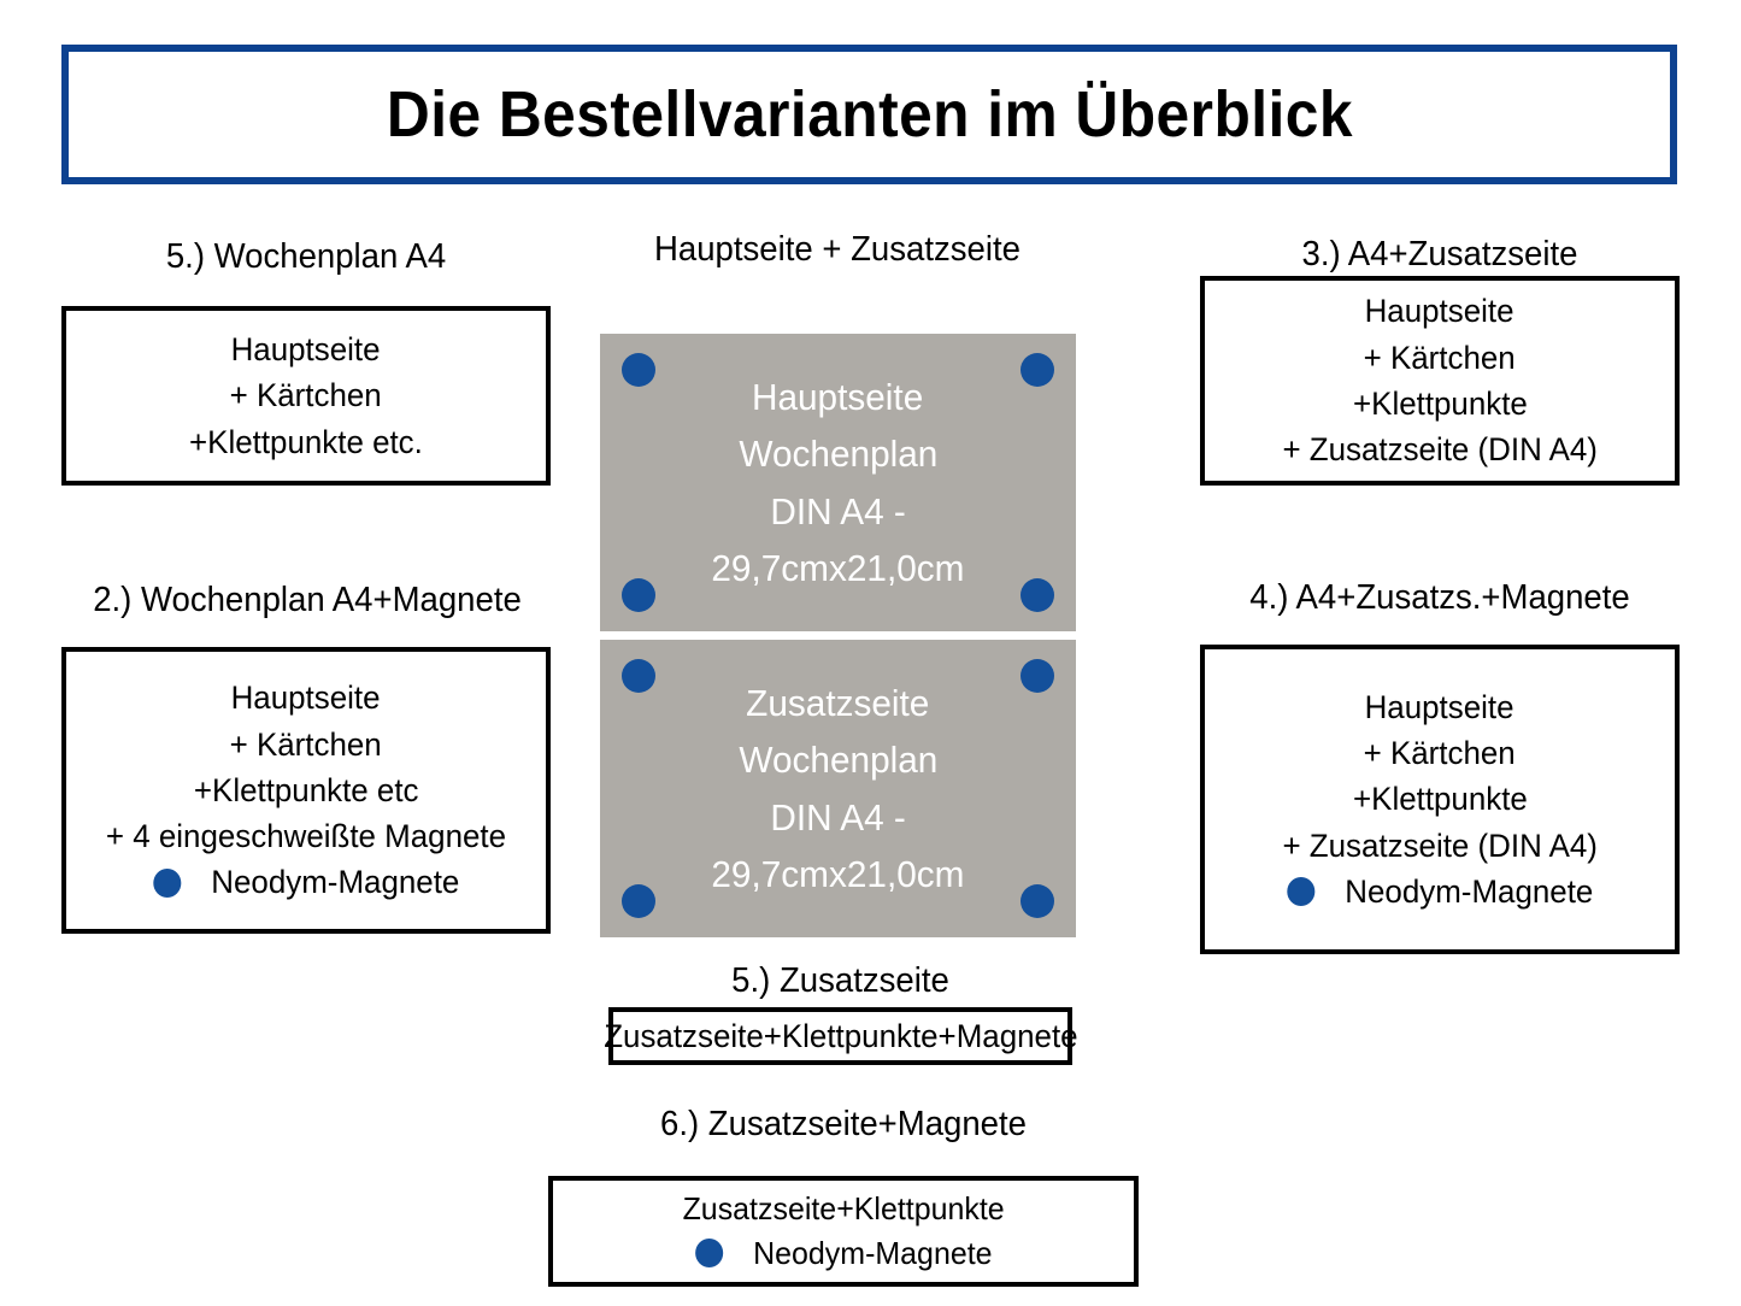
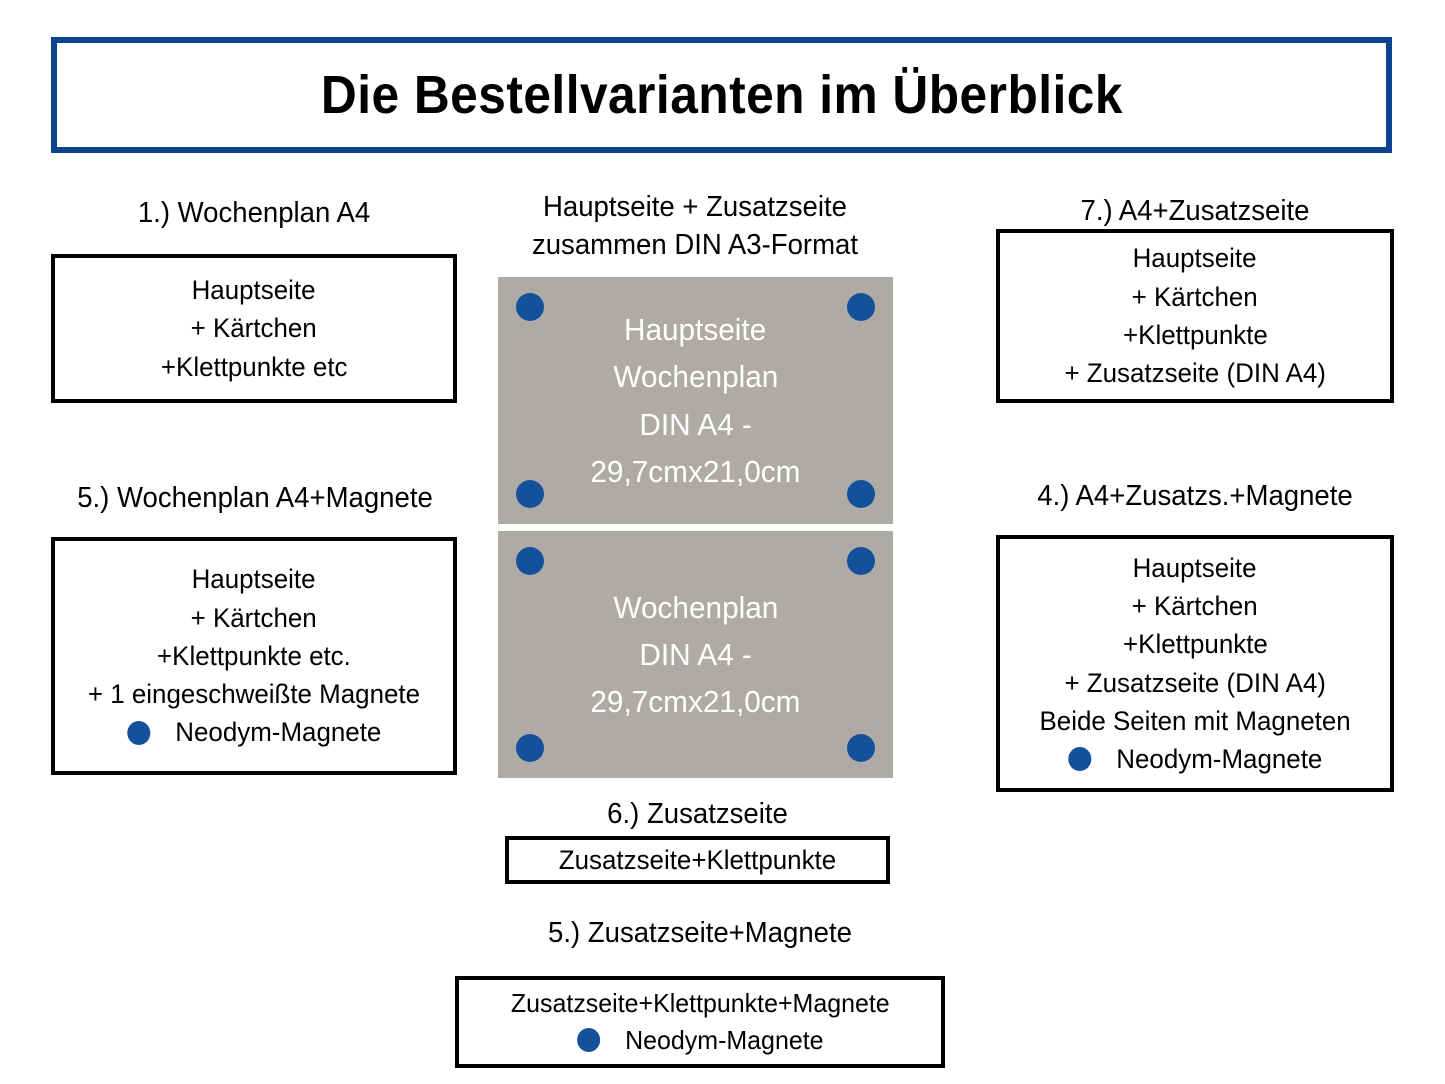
  Die Bestellvarianten im Überblick
- 5.) Wochenplan A4
+ 1.) Wochenplan A4
  Hauptseite
  + Kärtchen
- +Klettpunkte etc.
+ +Klettpunkte etc
- 2.) Wochenplan A4+Magnete
+ 5.) Wochenplan A4+Magnete
  Hauptseite
  + Kärtchen
- +Klettpunkte etc
+ +Klettpunkte etc.
- + 4 eingeschweißte Magnete
+ + 1 eingeschweißte Magnete
  Neodym-Magnete
  Hauptseite + Zusatzseite
+ zusammen DIN A3-Format
  Hauptseite
  Wochenplan
  DIN A4 -
  29,7cmx21,0cm
- Zusatzseite
  Wochenplan
  DIN A4 -
  29,7cmx21,0cm
- 3.) A4+Zusatzseite
+ 7.) A4+Zusatzseite
  Hauptseite
  + Kärtchen
  +Klettpunkte
  + Zusatzseite (DIN A4)
  4.) A4+Zusatzs.+Magnete
  Hauptseite
  + Kärtchen
  +Klettpunkte
  + Zusatzseite (DIN A4)
+ Beide Seiten mit Magneten
  Neodym-Magnete
- 5.) Zusatzseite
+ 6.) Zusatzseite
- Zusatzseite+Klettpunkte+Magnete
+ Zusatzseite+Klettpunkte
- 6.) Zusatzseite+Magnete
+ 5.) Zusatzseite+Magnete
- Zusatzseite+Klettpunkte
+ Zusatzseite+Klettpunkte+Magnete
  Neodym-Magnete
